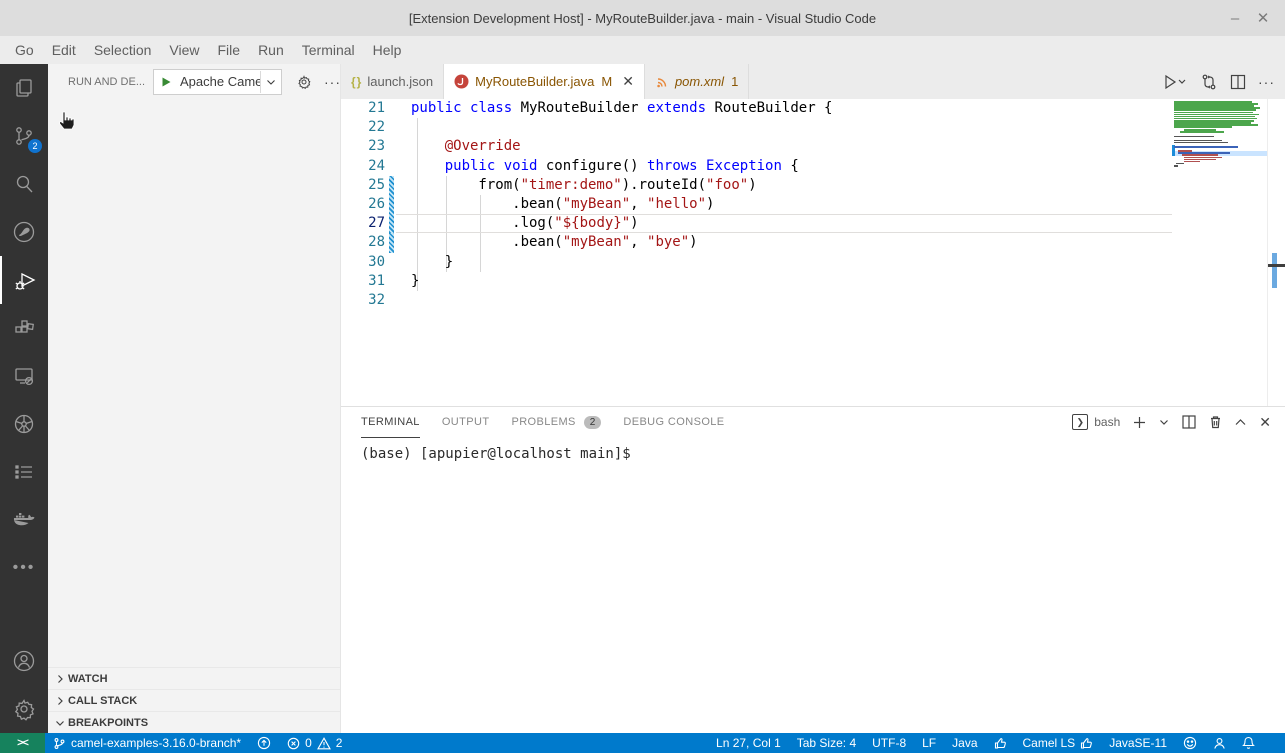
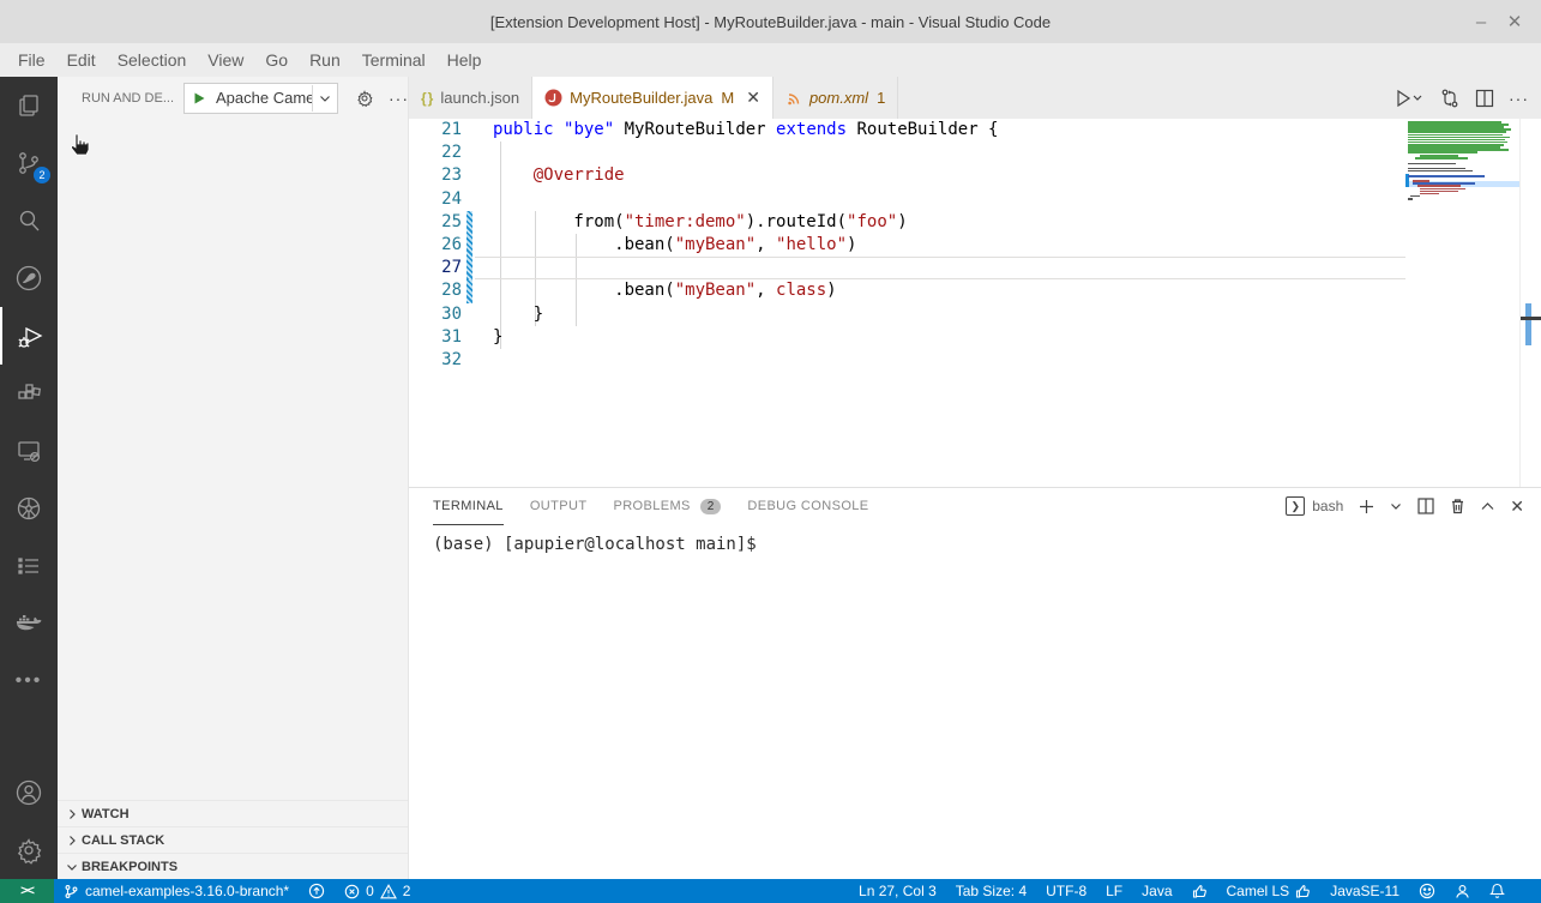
  [Extension Development Host] - MyRouteBuilder.java - main - Visual Studio Code
  –
  ✕
- Go
+ File
  Edit
  Selection
  View
- File
+ Go
  Run
  Terminal
  Help
  2
  •••
  RUN AND DE...
  Apache Came
  ···
  WATCH
  CALL STACK
  BREAKPOINTS
  { }
  launch.json
  MyRouteBuilder.java
  M
  ✕
  pom.xml
  1
  ···
  21
- public class MyRouteBuilder extends RouteBuilder {
+ public "bye" MyRouteBuilder extends RouteBuilder {
  22
  23
  @Override
  24
- public void configure() throws Exception {
  25
  from("timer:demo").routeId("foo")
  26
  .bean("myBean", "hello")
  27
- .log("${body}")
  28
- .bean("myBean", "bye")
+ .bean("myBean", class)
  30
  }
  31
  }
  32
  TERMINAL
  OUTPUT
  PROBLEMS
  2
  DEBUG CONSOLE
  ❯
  bash
  ✕
  (base) [apupier@localhost main]$
  ><
  camel-examples-3.16.0-branch*
  0
  2
- Ln 27, Col 1
+ Ln 27, Col 3
  Tab Size: 4
  UTF-8
  LF
  Java
  Camel LS
  JavaSE-11
